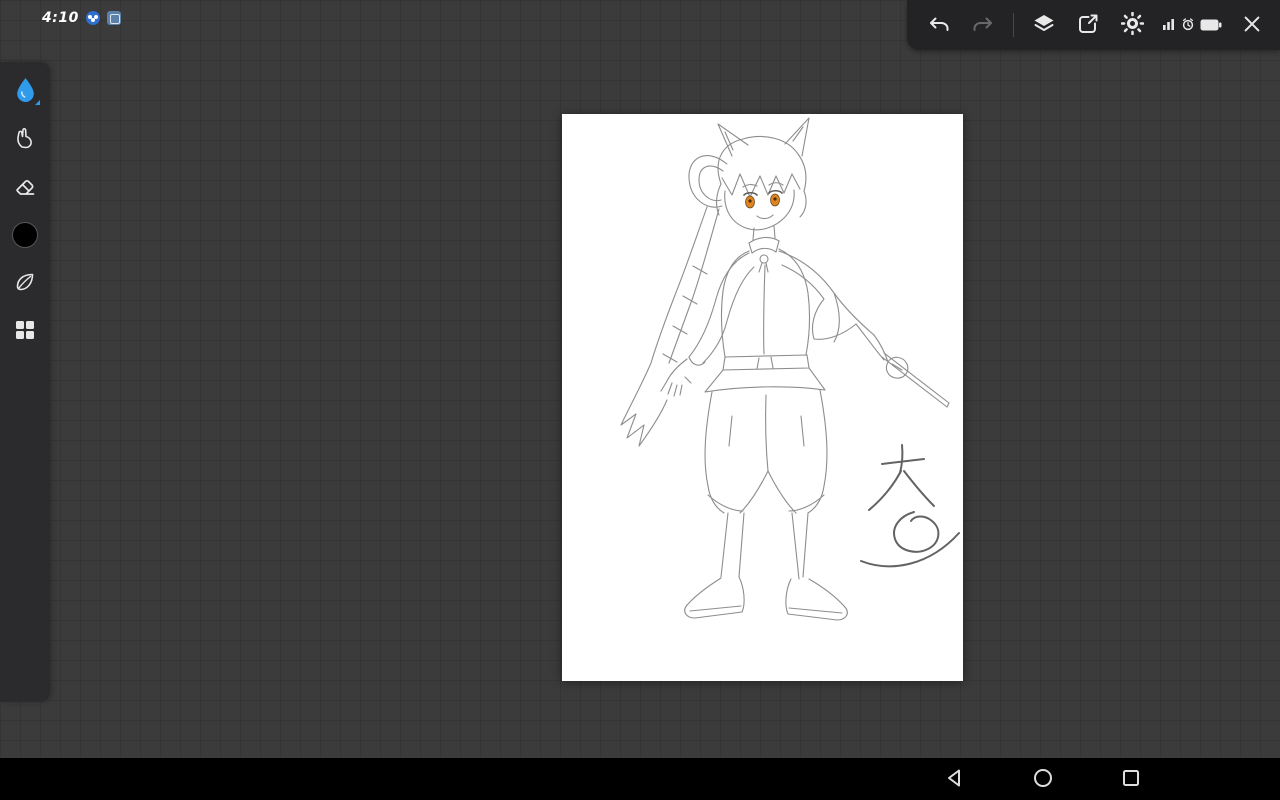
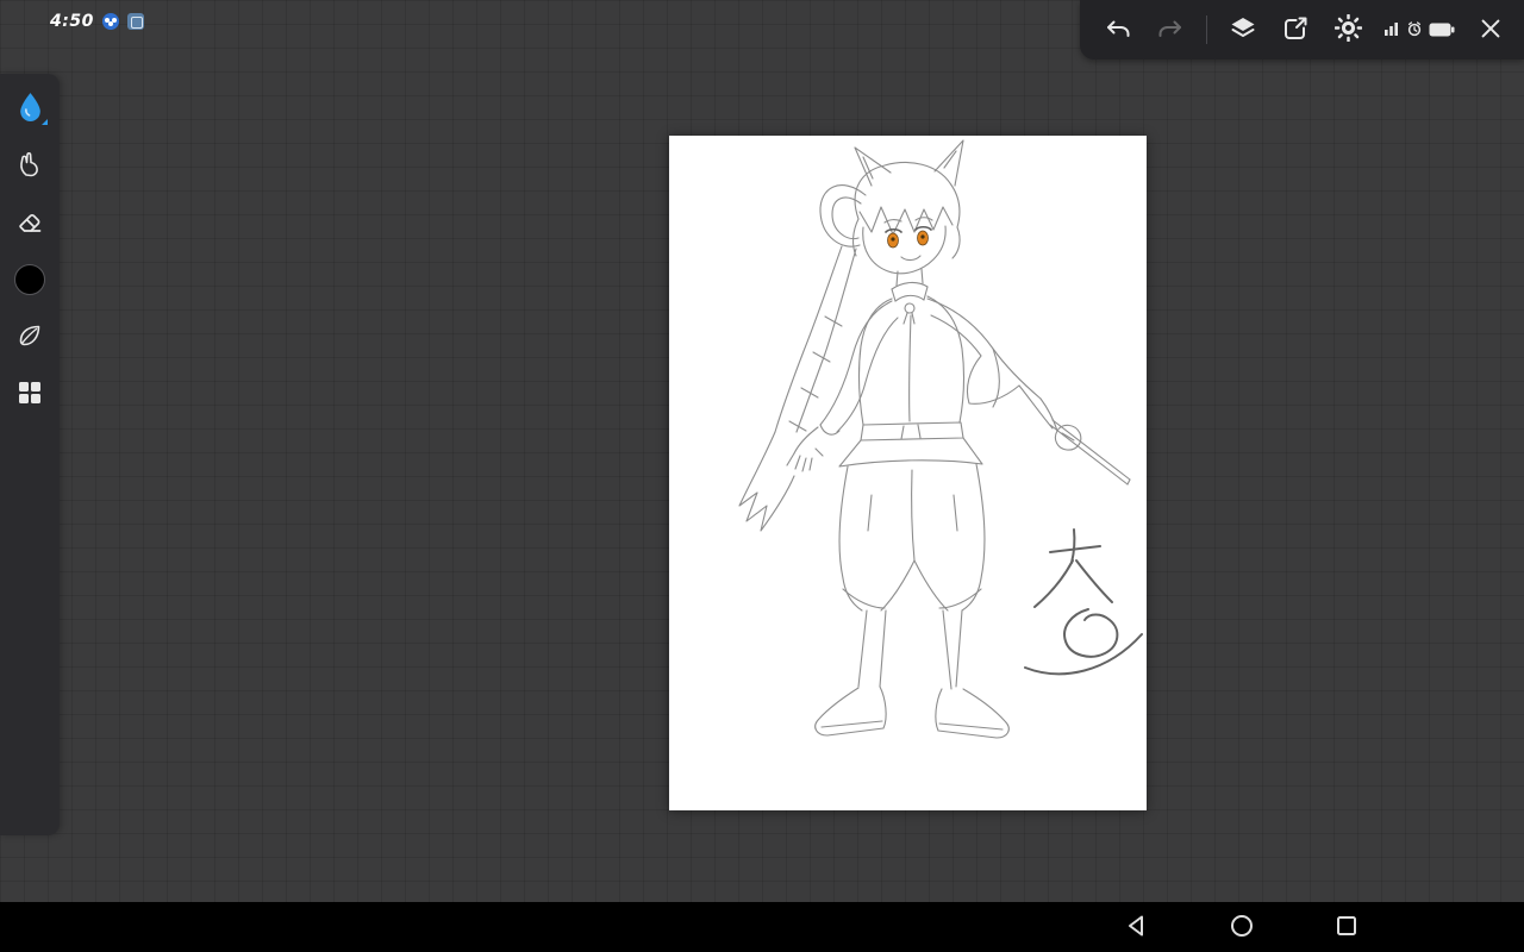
- 4:10
+ 4:50
